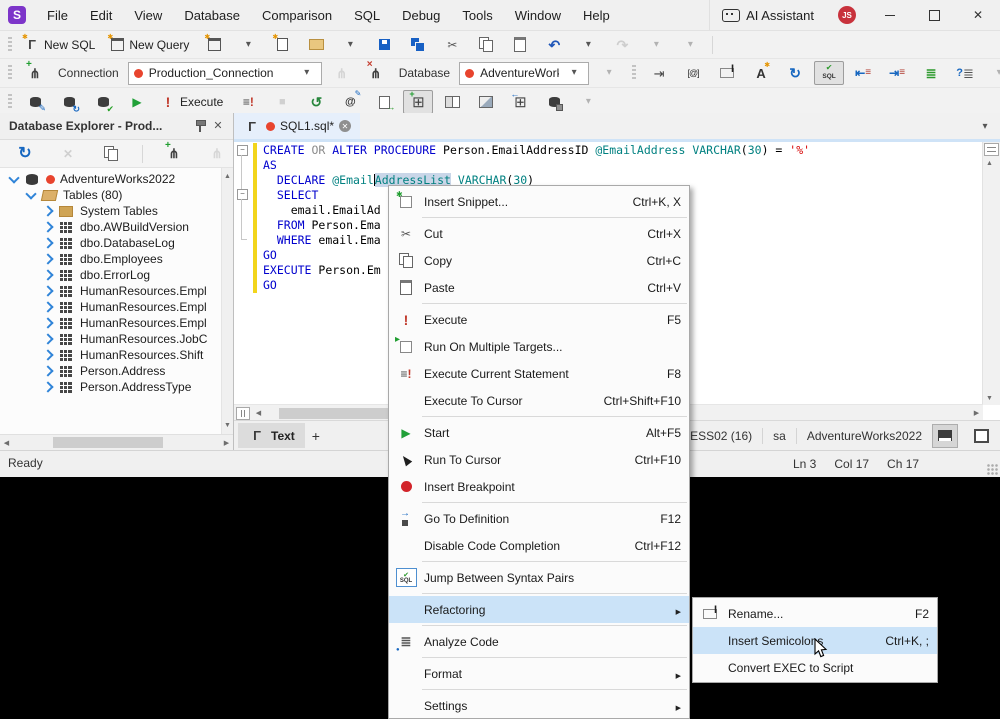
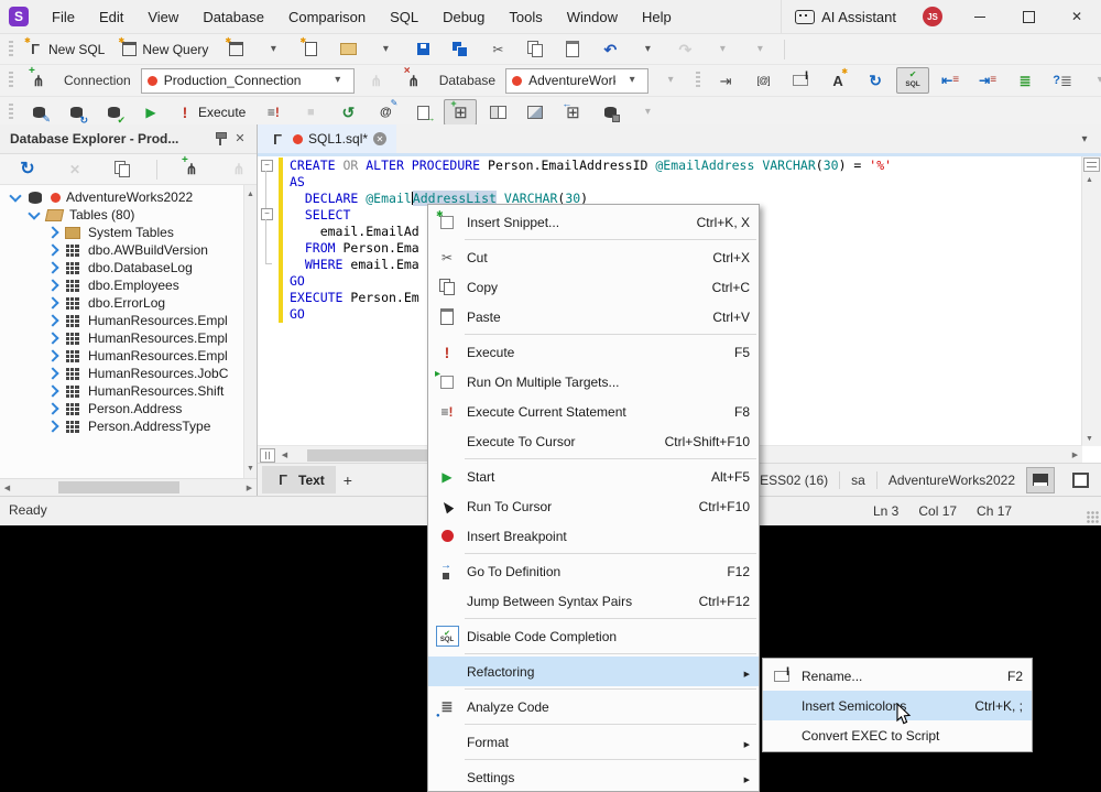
  S
  File
  Edit
  View
  Database
  Comparison
  SQL
  Debug
  Tools
  Window
  Help
  AI Assistant
  JS
  New SQL
  New Query
  Connection
  Production_Connection
  Database
  Execute
  Database Explorer - Prod...
  AdventureWorks2022
  Tables (80)
  System Tables
  dbo.AWBuildVersion
  dbo.DatabaseLog
  dbo.Employees
  dbo.ErrorLog
  HumanResources.Empl
  HumanResources.Empl
  HumanResources.Empl
  HumanResources.JobC
  HumanResources.Shift
  Person.Address
  Person.AddressType
  SQL1.sql*
  CREATE OR ALTER PROCEDURE Person.EmailAddressID @EmailAddress VARCHAR(30) = '%'
  AS
  DECLARE @EmailAddressList VARCHAR(30)
  SELECT
  email.EmailAd
  FROM Person.Ema
  WHERE email.Ema
  GO
  EXECUTE Person.Em
  GO
  Text
  ESS02 (16)
  sa
  AdventureWorks2022
  Ready
  Ln 3
  Col 17
  Ch 17
  Insert Snippet...
  Ctrl+K, X
  Cut
  Ctrl+X
  Copy
  Ctrl+C
  Paste
  Ctrl+V
  Execute
  F5
  Run On Multiple Targets...
  Execute Current Statement
  F8
  Execute To Cursor
  Ctrl+Shift+F10
  Start
  Alt+F5
  Run To Cursor
  Ctrl+F10
  Insert Breakpoint
  Go To Definition
  F12
- Disable Code Completion
+ Jump Between Syntax Pairs
  Ctrl+F12
- Jump Between Syntax Pairs
+ Disable Code Completion
  Refactoring
  Analyze Code
  Format
  Settings
  Rename...
  F2
  Insert Semicolons
  Ctrl+K, ;
  Convert EXEC to Script
